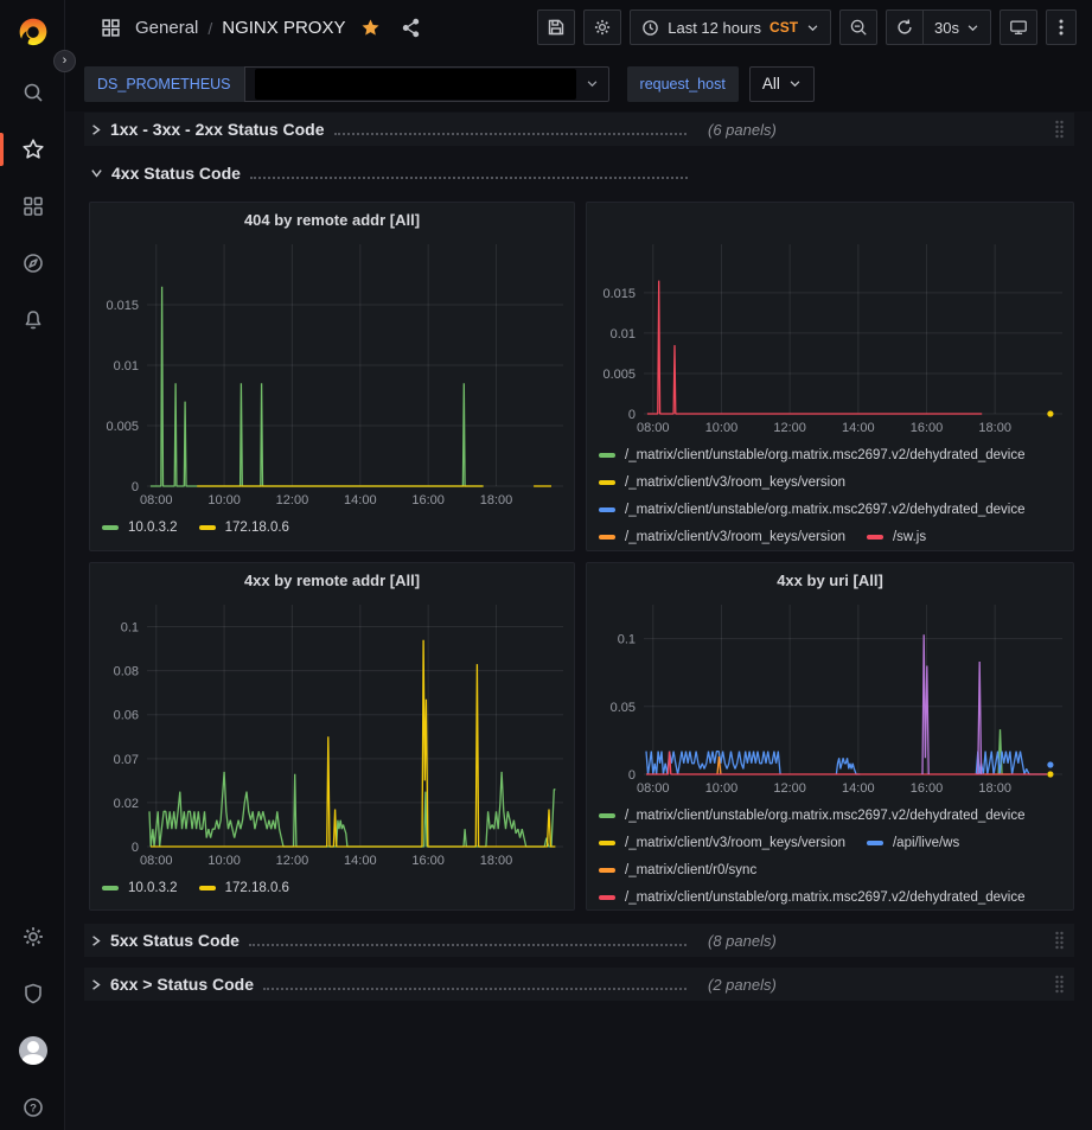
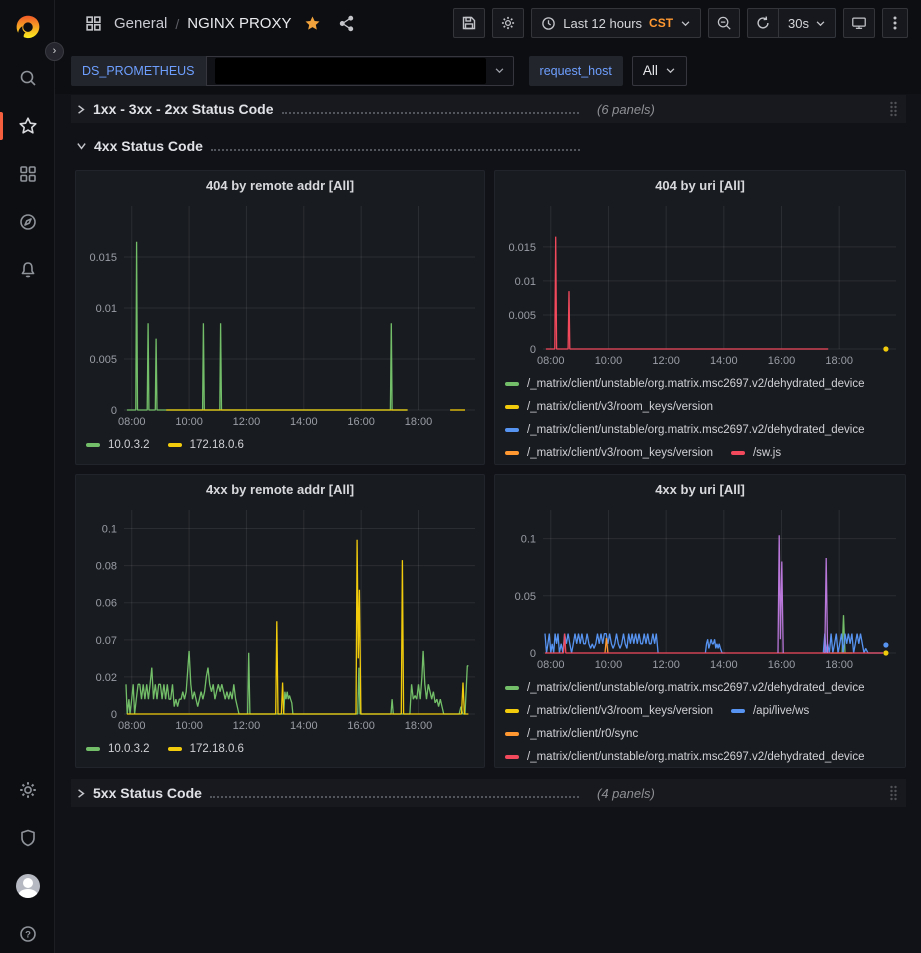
  ›
  ?
  General
  /
  NGINX PROXY
  Last 12 hours
  CST
  30s
  DS_PROMETHEUS
  request_host
  All
  1xx - 3xx - 2xx Status Code
  (6 panels)
  4xx Status Code
  404 by remote addr [All]
  0
  0.005
  0.01
  0.015
  08:00
  10:00
  12:00
  14:00
  16:00
  18:00
  10.0.3.2
  172.18.0.6
+ 404 by uri [All]
  0
  0.005
  0.01
  0.015
  08:00
  10:00
  12:00
  14:00
  16:00
  18:00
  /_matrix/client/unstable/org.matrix.msc2697.v2/dehydrated_device
  /_matrix/client/v3/room_keys/version
  /_matrix/client/unstable/org.matrix.msc2697.v2/dehydrated_device
  /_matrix/client/v3/room_keys/version
  /sw.js
  4xx by remote addr [All]
  0
  0.02
  0.07
  0.06
  0.08
  0.1
  08:00
  10:00
  12:00
  14:00
  16:00
  18:00
  10.0.3.2
  172.18.0.6
  4xx by uri [All]
  0
  0.05
  0.1
  08:00
  10:00
  12:00
  14:00
  16:00
  18:00
  /_matrix/client/unstable/org.matrix.msc2697.v2/dehydrated_device
  /_matrix/client/v3/room_keys/version
  /api/live/ws
  /_matrix/client/r0/sync
  /_matrix/client/unstable/org.matrix.msc2697.v2/dehydrated_device
  5xx Status Code
- (8 panels)
+ (4 panels)
- 6xx > Status Code
- (2 panels)
